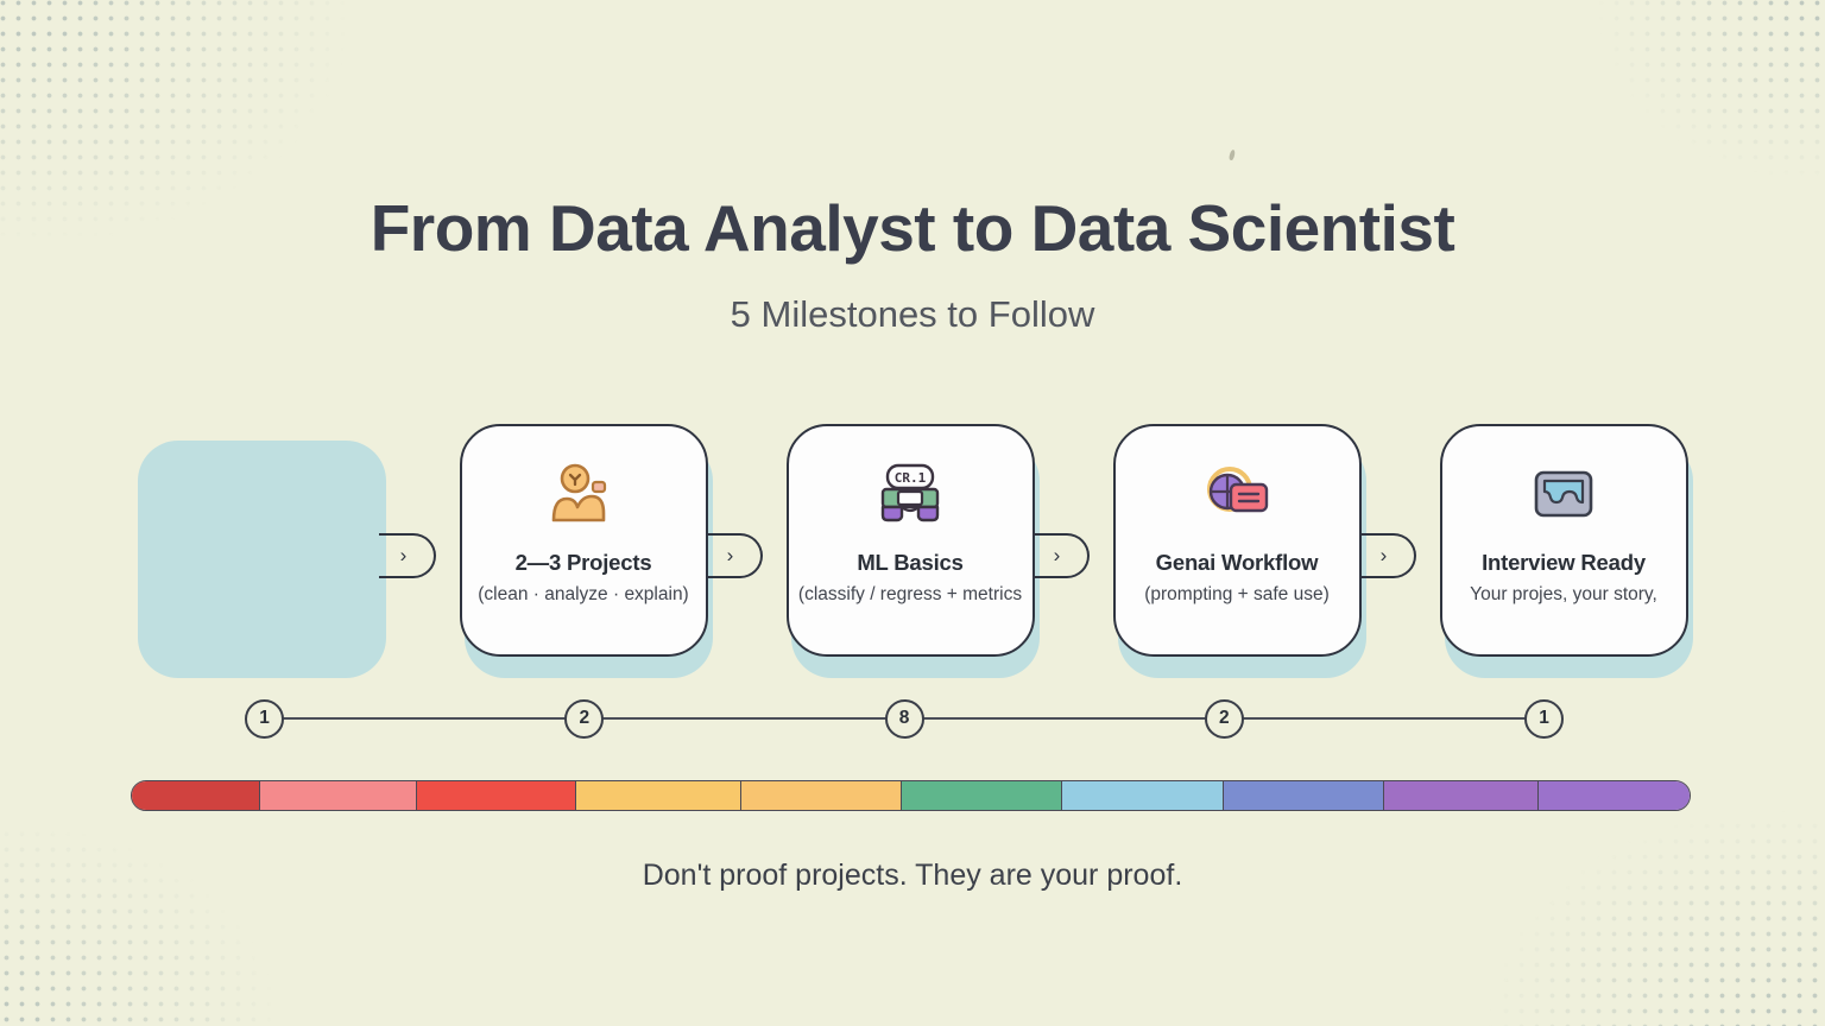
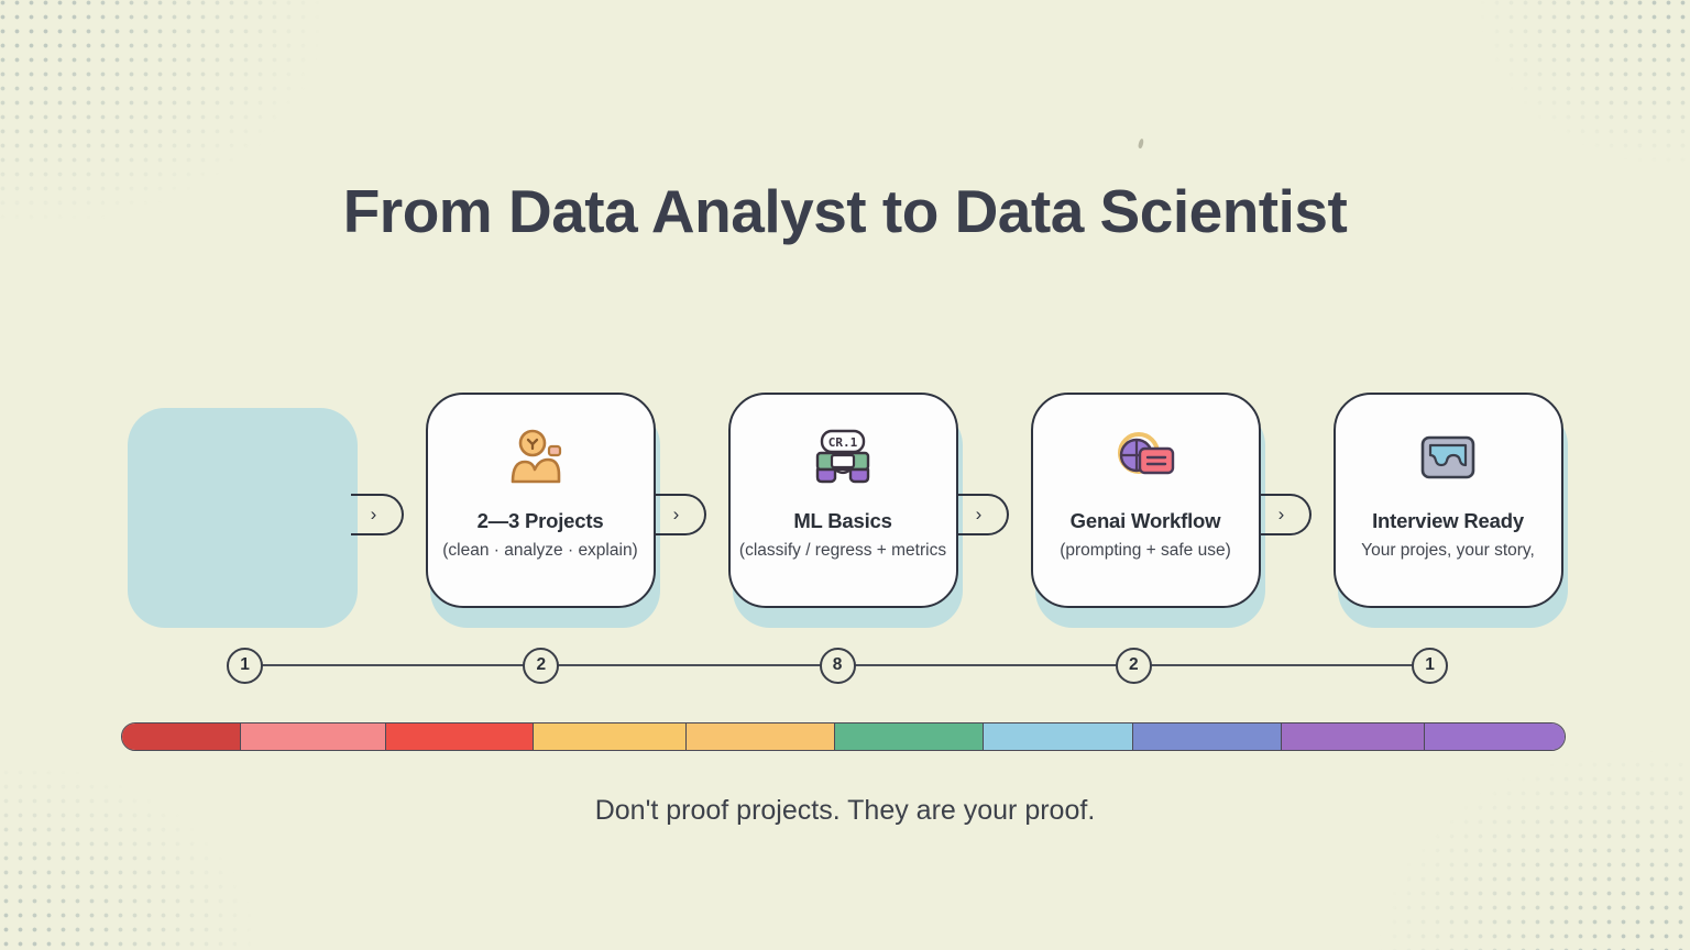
  From Data Analyst to Data Scientist
- 5 Milestones to Follow
  ›
  2—3 Projects
  (clean · analyze · explain)
  ›
  CR.1
  ML Basics
  (classify / regress + metrics
  ›
  Genai Workflow
  (prompting + safe use)
  ›
  Interview Ready
  Your projes, your story,
  1
  2
  8
  2
  1
  Don't proof projects. They are your proof.
